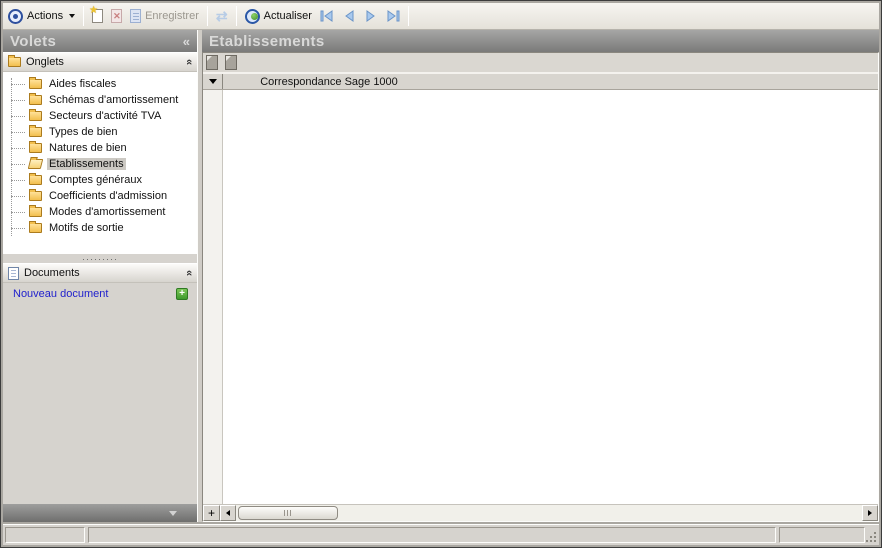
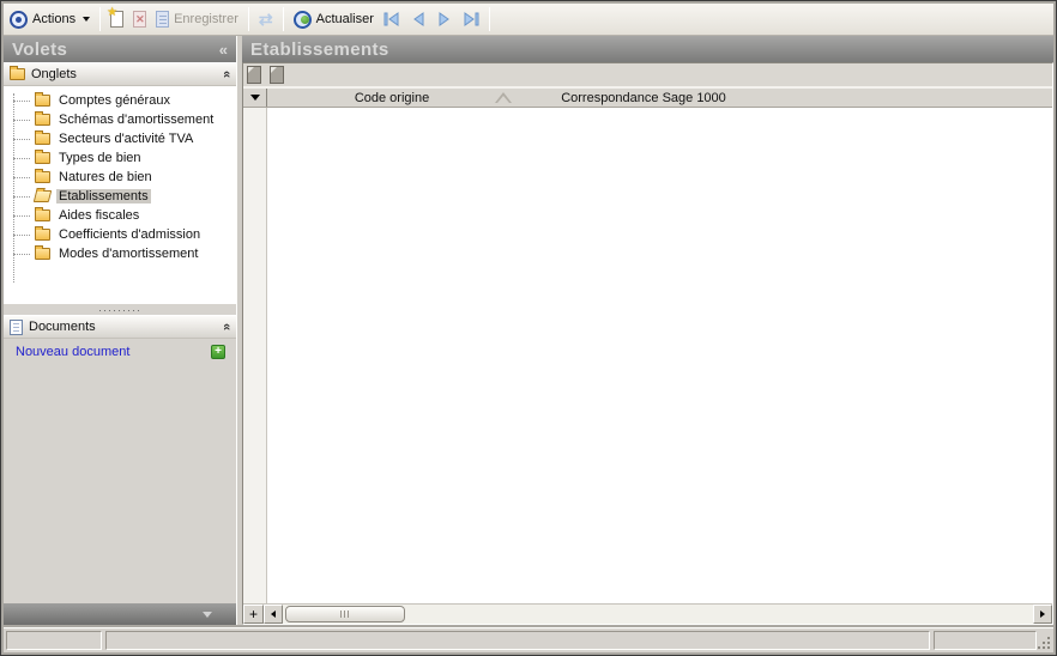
  Actions
  ★
  ✕
  Enregistrer
  ⇄
  Actualiser
  Volets
  «
  Onglets
- Aides fiscales
+ Comptes généraux
  Schémas d'amortissement
  Secteurs d'activité TVA
  Types de bien
  Natures de bien
  Etablissements
- Comptes généraux
+ Aides fiscales
  Coefficients d'admission
  Modes d'amortissement
- Motifs de sortie
  ·········
  Documents
  Nouveau document
  +
  Etablissements
+ Code origine
  Correspondance Sage 1000
  +
